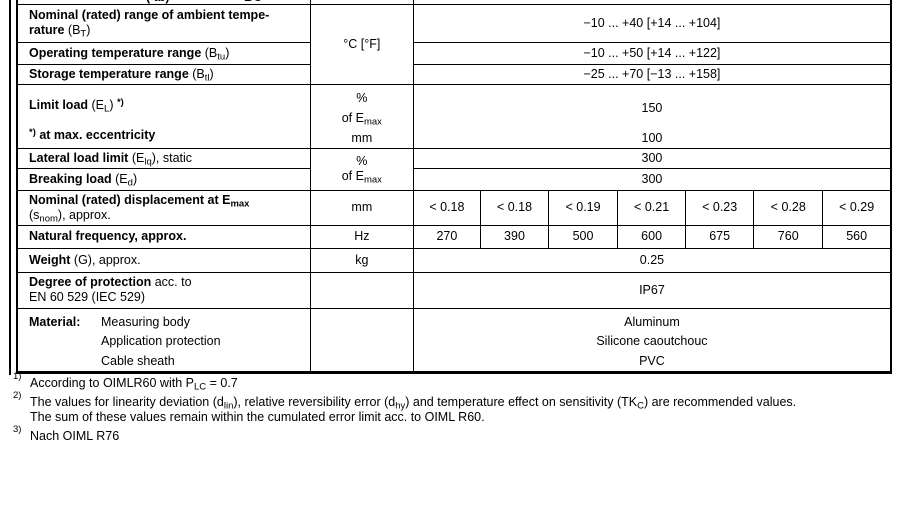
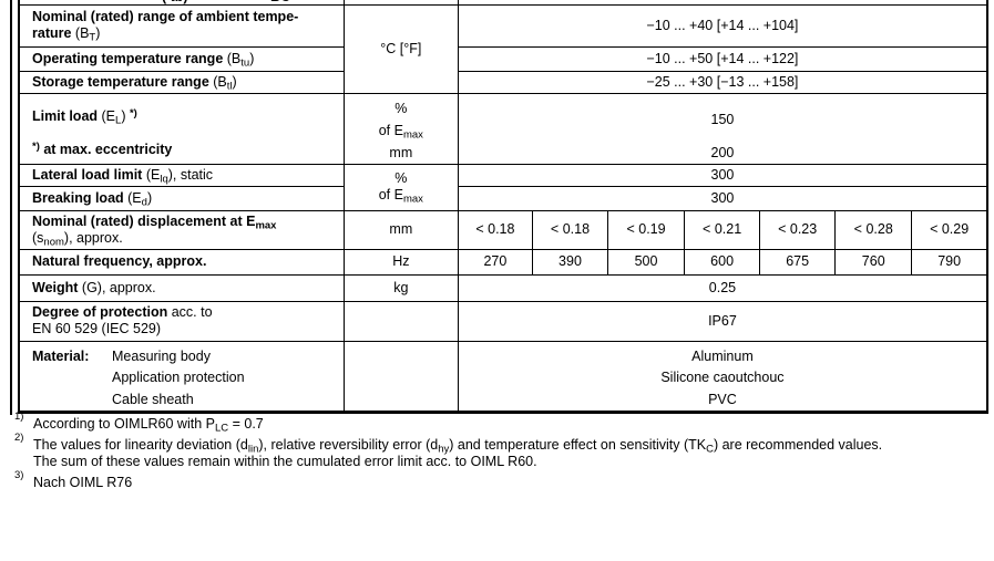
  Nominal (rated) range of ambient tempe-rature (BT)	°C [°F]	−10 ... +40 [+14 ... +104]
  Operating temperature range (Btu)	−10 ... +50 [+14 ... +122]
- Storage temperature range (Btl)	−25 ... +70 [−13 ... +158]
+ Storage temperature range (Btl)	−25 ... +30 [−13 ... +158]
- Limit load (EL) *) *) at max. eccentricity	% of Emax mm	150 100
+ Limit load (EL) *) *) at max. eccentricity	% of Emax mm	150 200
  Lateral load limit (Elq), static	% of Emax	300
  Breaking load (Ed)	300
  Nominal (rated) displacement at Emax(snom), approx.	mm	< 0.18	< 0.18	< 0.19	< 0.21	< 0.23	< 0.28	< 0.29
- Natural frequency, approx.	Hz	270	390	500	600	675	760	560
+ Natural frequency, approx.	Hz	270	390	500	600	675	760	790
  Weight (G), approx.	kg	0.25
  Degree of protection acc. toEN 60 529 (IEC 529)		IP67
  Material: Measuring body Application protection Cable sheath		Aluminum Silicone caoutchouc PVC
  1)
  According to OIMLR60 with PLC = 0.7
  2)
  The values for linearity deviation (dlin), relative reversibility error (dhy) and temperature effect on sensitivity (TKC) are recommended values.
  The sum of these values remain within the cumulated error limit acc. to OIML R60.
  3)
  Nach OIML R76
